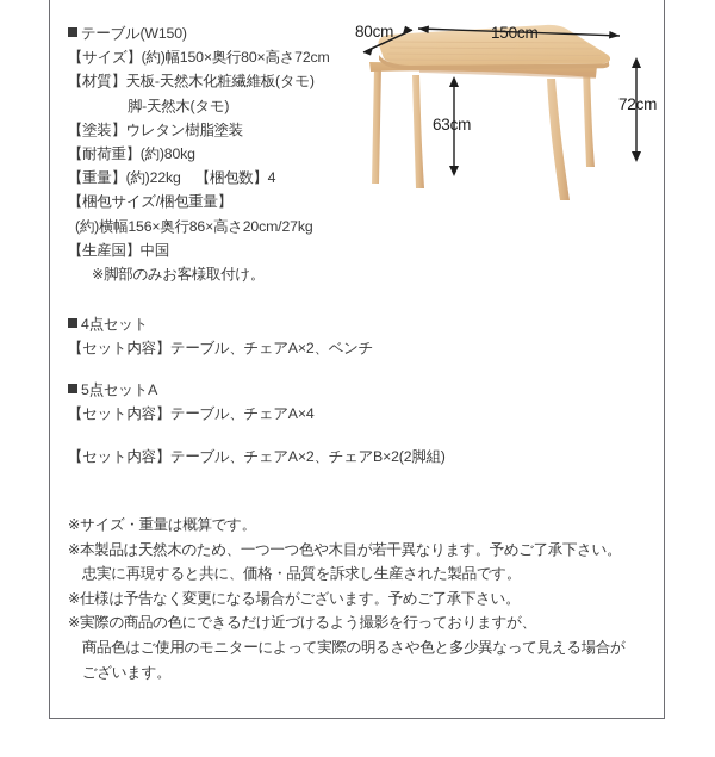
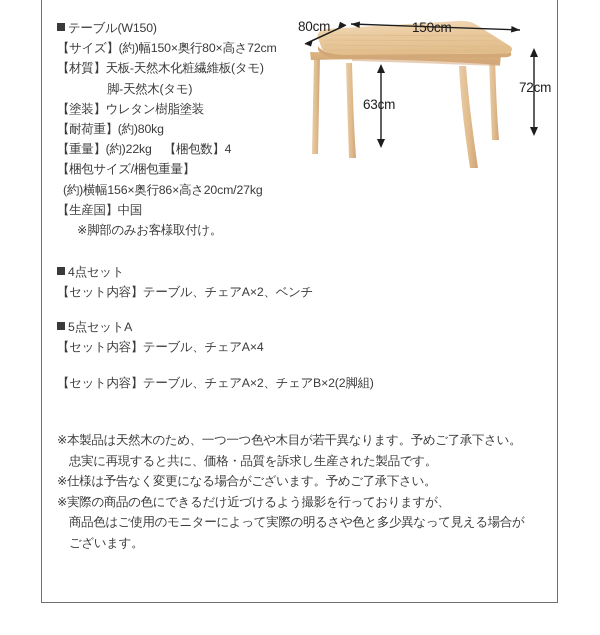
  テーブル(W150)
  【サイズ】(約)幅150×奥行80×高さ72cm
  【材質】天板-天然木化粧繊維板(タモ)
  脚-天然木(タモ)
  【塗装】ウレタン樹脂塗装
  【耐荷重】(約)80kg
  【重量】(約)22kg 【梱包数】4
  【梱包サイズ/梱包重量】
  (約)横幅156×奥行86×高さ20cm/27kg
  【生産国】中国
  ※脚部のみお客様取付け。
  4点セット
  【セット内容】テーブル、チェアA×2、ベンチ
  5点セットA
  【セット内容】テーブル、チェアA×4
  【セット内容】テーブル、チェアA×2、チェアB×2(2脚組)
- ※サイズ・重量は概算です。
  ※本製品は天然木のため、一つ一つ色や木目が若干異なります。予めご了承下さい。
  忠実に再現すると共に、価格・品質を訴求し生産された製品です。
  ※仕様は予告なく変更になる場合がございます。予めご了承下さい。
  ※実際の商品の色にできるだけ近づけるよう撮影を行っておりますが、
  商品色はご使用のモニターによって実際の明るさや色と多少異なって見える場合が
  ございます。
  80cm
  150cm
  63cm
  72cm
